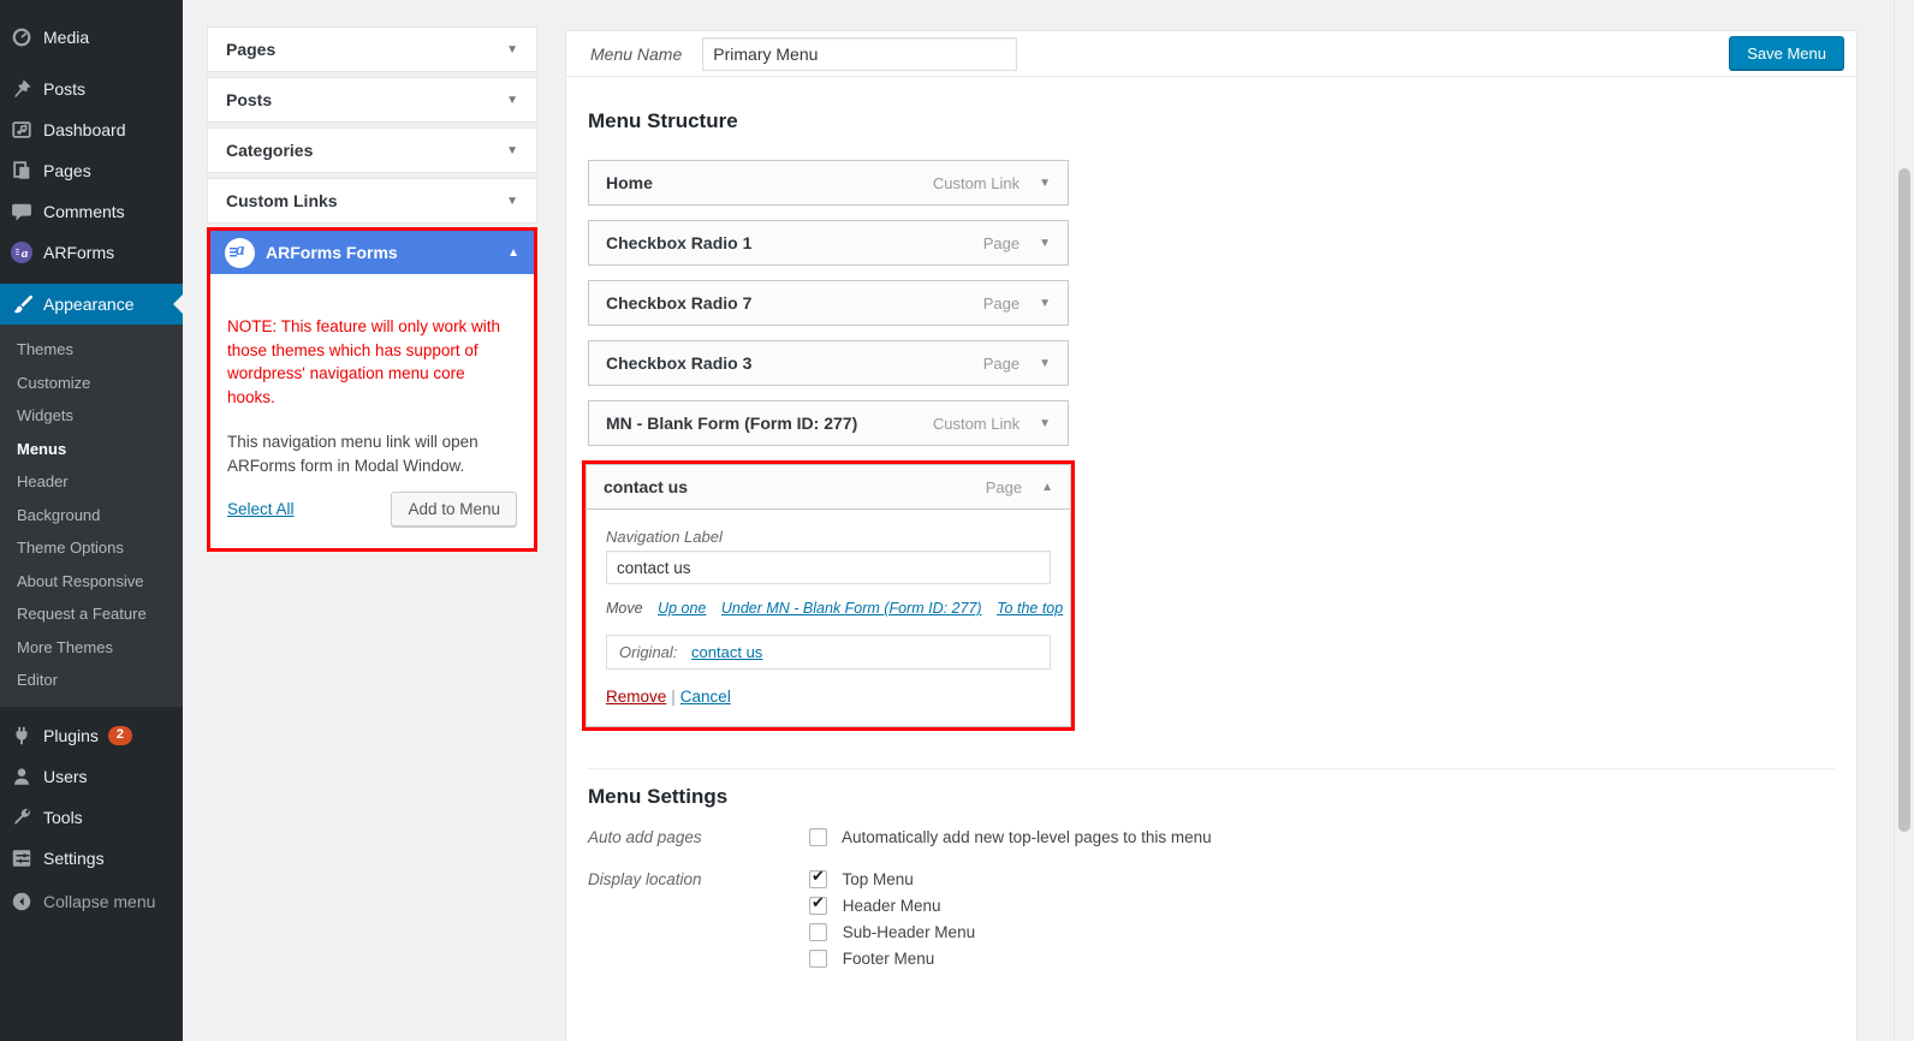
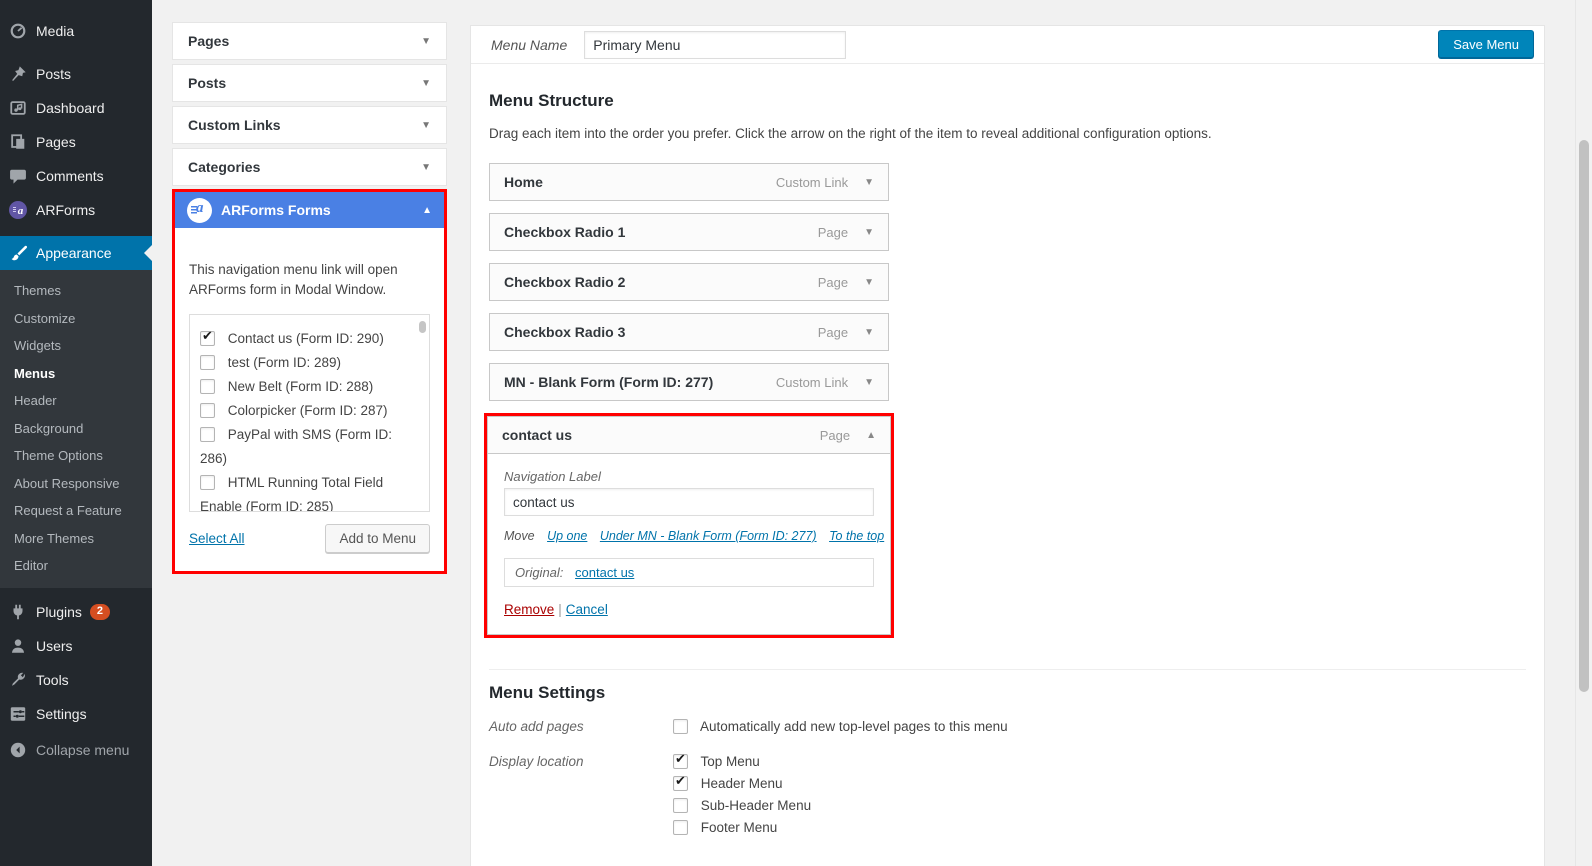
  Media
  Posts
  Dashboard
  Pages
  Comments
  a
  ARForms
  Appearance
  Themes
  Customize
  Widgets
  Menus
  Header
  Background
  Theme Options
  About Responsive
  Request a Feature
  More Themes
  Editor
  Plugins
  2
  Users
  Tools
  Settings
  Collapse menu
  Pages
  ▼
  Posts
  ▼
- Categories
+ Custom Links
  ▼
- Custom Links
+ Categories
  ▼
  a
  ARForms Forms
  ▲
- NOTE: This feature will only work with those themes which has support of wordpress' navigation menu core hooks.
  This navigation menu link will open ARForms form in Modal Window.
+ Contact us (Form ID: 290)
+ test (Form ID: 289)
+ New Belt (Form ID: 288)
+ Colorpicker (Form ID: 287)
+ PayPal with SMS (Form ID: 286)
+ HTML Running Total Field Enable (Form ID: 285)
  Select All
  Add to Menu
  Menu Name
  Primary Menu
  Save Menu
  Menu Structure
+ Drag each item into the order you prefer. Click the arrow on the right of the item to reveal additional configuration options.
  Home
  Custom Link
  ▼
  Checkbox Radio 1
  Page
  ▼
- Checkbox Radio 7
+ Checkbox Radio 2
  Page
  ▼
  Checkbox Radio 3
  Page
  ▼
  MN - Blank Form (Form ID: 277)
  Custom Link
  ▼
  contact us
  Page
  ▲
  Navigation Label
  contact us
  Move Up one Under MN - Blank Form (Form ID: 277) To the top
  Original: contact us
  Remove | Cancel
  Menu Settings
  Auto add pages
  Automatically add new top-level pages to this menu
  Display location
  Top Menu
  Header Menu
  Sub-Header Menu
  Footer Menu
